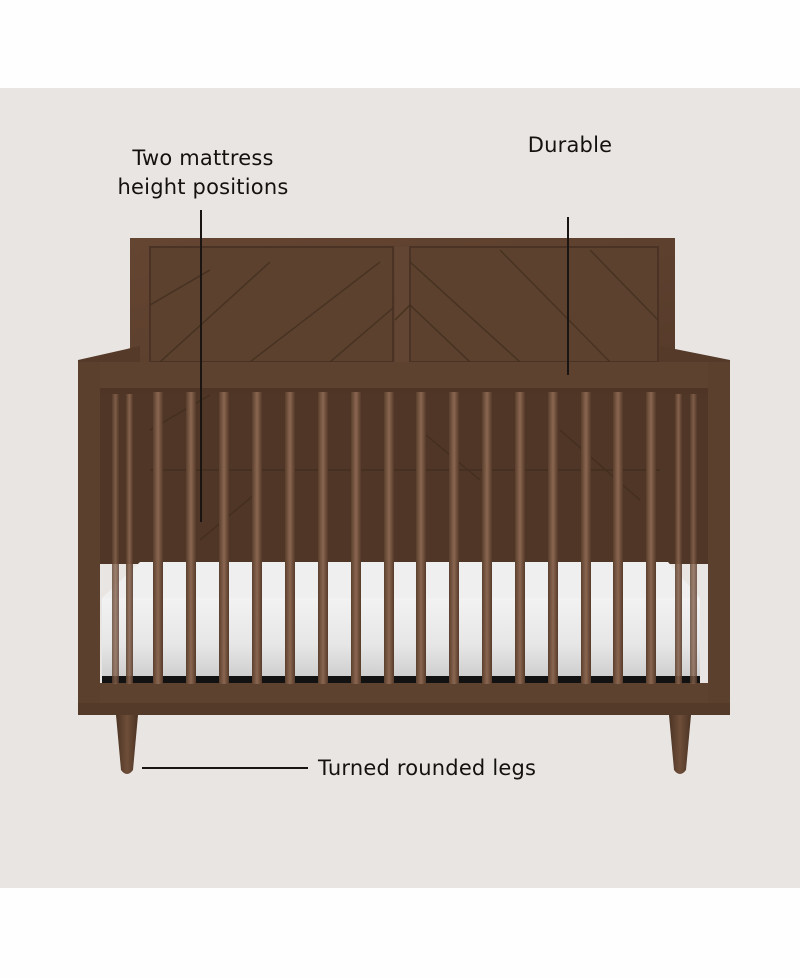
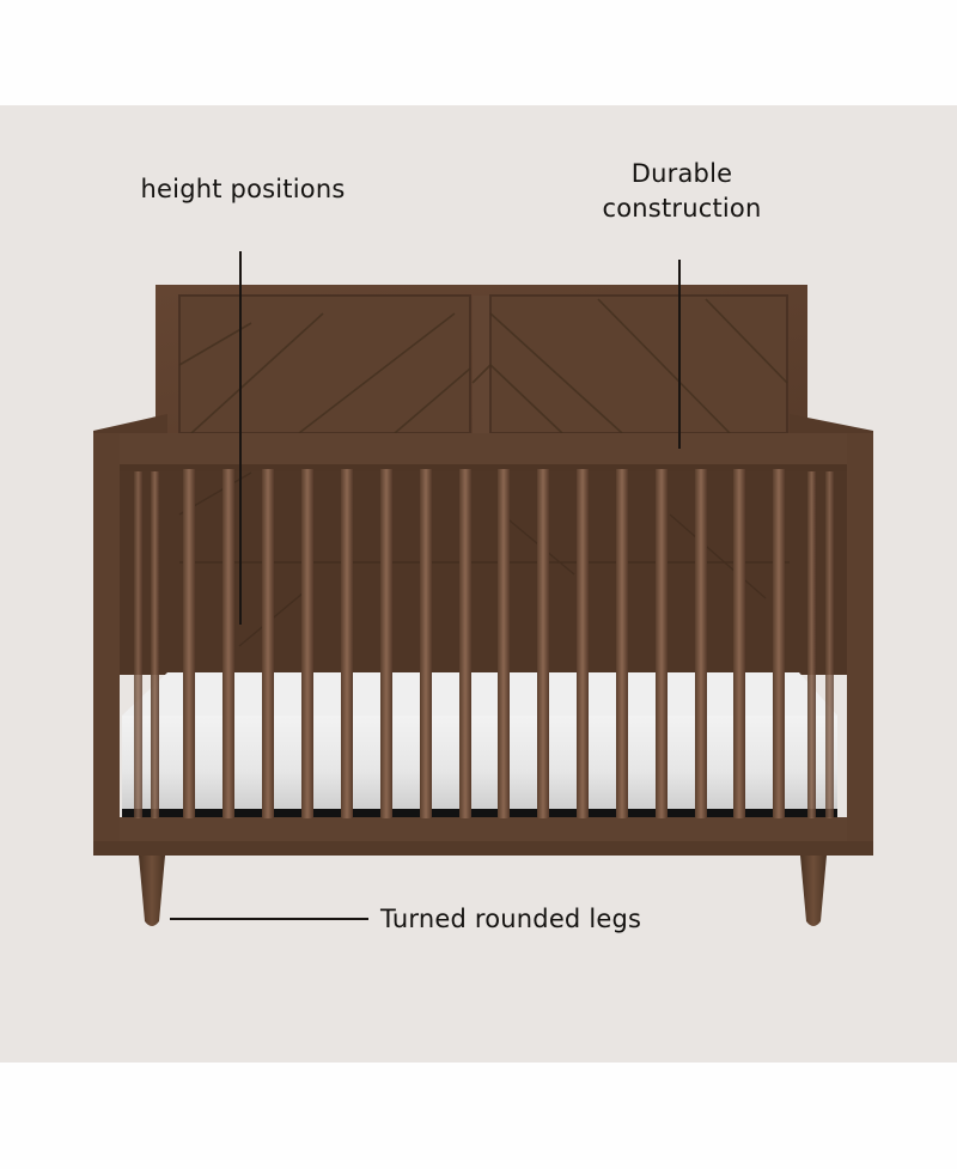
- Two mattress
  height positions
  Durable
+ construction
  Turned rounded legs
